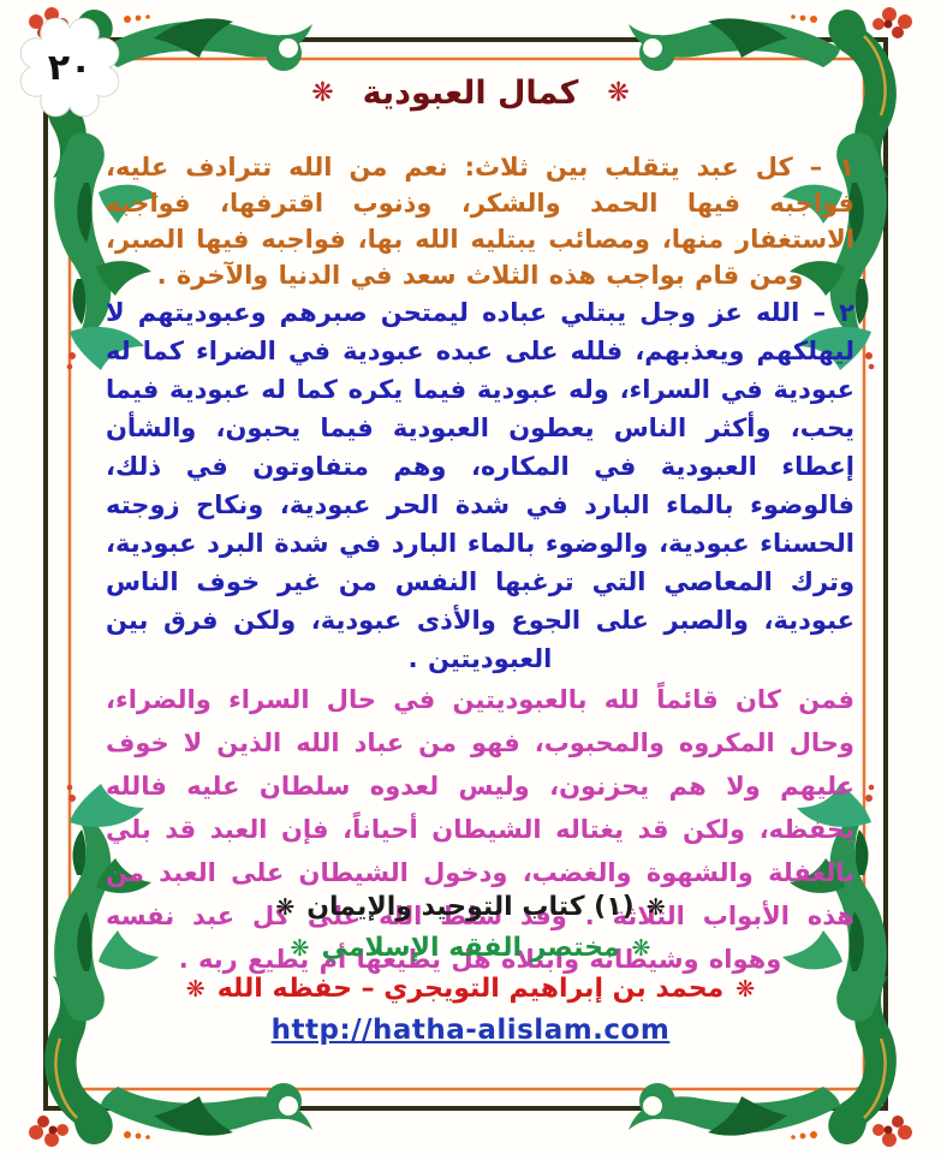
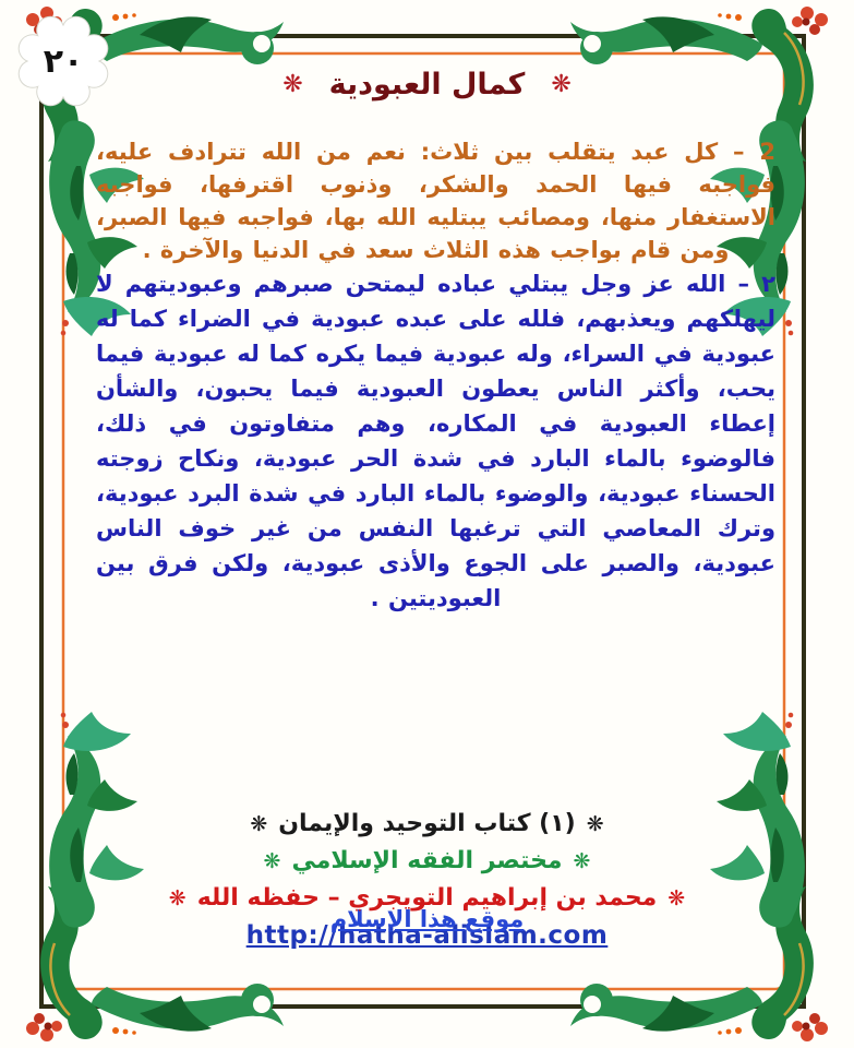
  ٢٠
  ❋
  كمال العبودية
  ❋
- ١ – كل عبد يتقلب بين ثلاث: نعم من الله تترادف عليه، فواجبه فيها الحمد والشكر، وذنوب اقترفها، فواجبه الاستغفار منها، ومصائب يبتليه الله بها، فواجبه فيها الصبر، ومن قام بواجب هذه الثلاث سعد في الدنيا والآخرة .
+ 2 – كل عبد يتقلب بين ثلاث: نعم من الله تترادف عليه، فواجبه فيها الحمد والشكر، وذنوب اقترفها، فواجبه الاستغفار منها، ومصائب يبتليه الله بها، فواجبه فيها الصبر، ومن قام بواجب هذه الثلاث سعد في الدنيا والآخرة .
  ٢ – الله عز وجل يبتلي عباده ليمتحن صبرهم وعبوديتهم لا ليهلكهم ويعذبهم، فلله على عبده عبودية في الضراء كما له عبودية في السراء، وله عبودية فيما يكره كما له عبودية فيما يحب، وأكثر الناس يعطون العبودية فيما يحبون، والشأن إعطاء العبودية في المكاره، وهم متفاوتون في ذلك، فالوضوء بالماء البارد في شدة الحر عبودية، ونكاح زوجته الحسناء عبودية، والوضوء بالماء البارد في شدة البرد عبودية، وترك المعاصي التي ترغبها النفس من غير خوف الناس عبودية، والصبر على الجوع والأذى عبودية، ولكن فرق بين العبوديتين .
- فمن كان قائماً لله بالعبوديتين في حال السراء والضراء، وحال المكروه والمحبوب، فهو من عباد الله الذين لا خوف عليهم ولا هم يحزنون، وليس لعدوه سلطان عليه فالله يحفظه، ولكن قد يغتاله الشيطان أحياناً، فإن العبد قد بلي بالغفلة والشهوة والغضب، ودخول الشيطان على العبد من هذه الأبواب الثلاثة . وقد سلط الله على كل عبد نفسه وهواه وشيطانه وابتلاه هل يطيعها أم يطيع ربه .
  ❋(١) كتاب التوحيد والإيمان❋
  ❋مختصر الفقه الإسلامي❋
+ موقع هذا الإسلام
  ❋محمد بن إبراهيم التويجري – حفظه الله❋
  http://hatha-alislam.com
